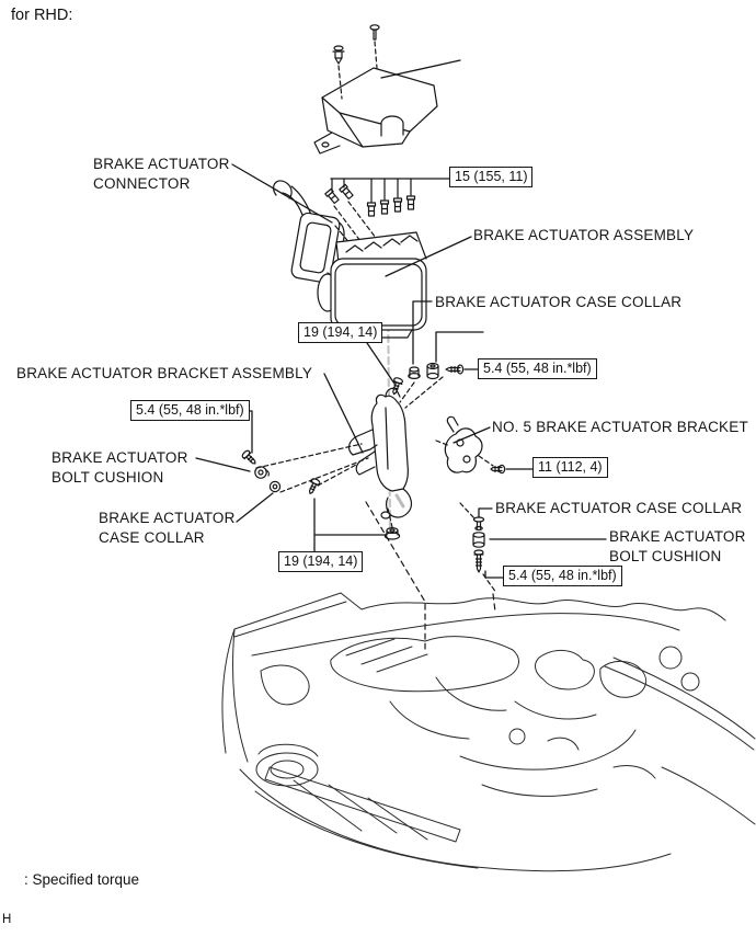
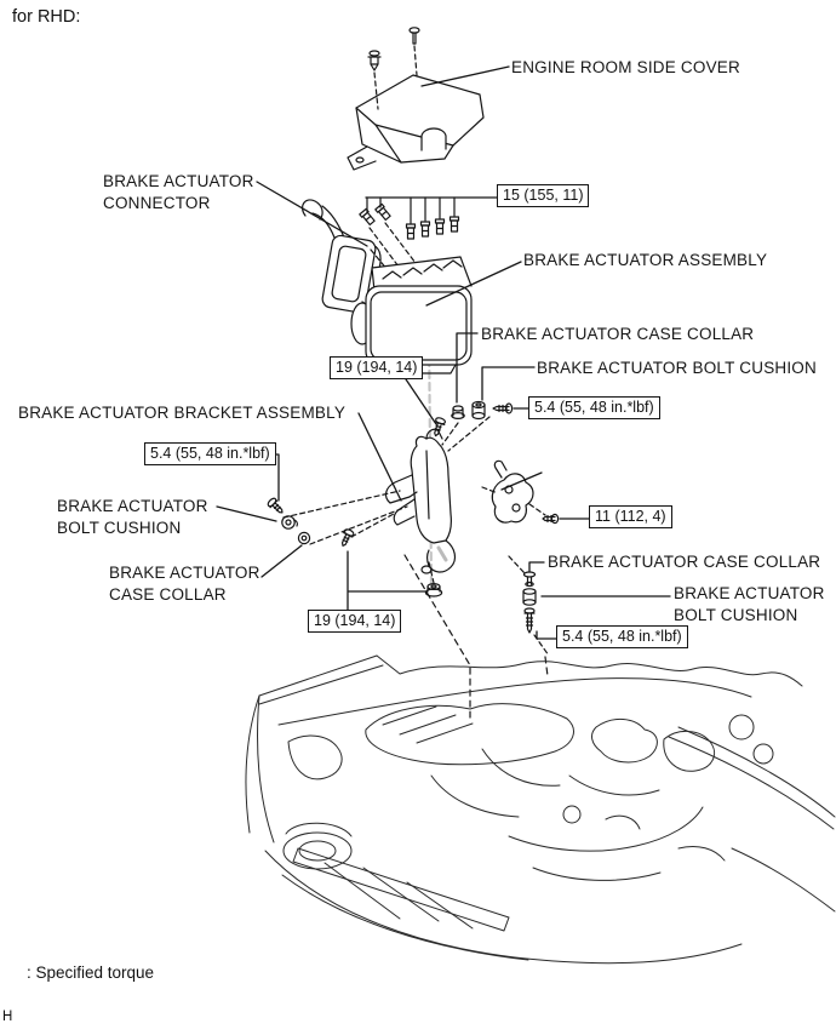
  for RHD:
+ ENGINE ROOM SIDE COVER
  BRAKE ACTUATOR
  CONNECTOR
  BRAKE ACTUATOR ASSEMBLY
  BRAKE ACTUATOR CASE COLLAR
+ BRAKE ACTUATOR BOLT CUSHION
  BRAKE ACTUATOR BRACKET ASSEMBLY
- NO. 5 BRAKE ACTUATOR BRACKET
  BRAKE ACTUATOR
  BOLT CUSHION
  BRAKE ACTUATOR
  CASE COLLAR
  BRAKE ACTUATOR CASE COLLAR
  BRAKE ACTUATOR
  BOLT CUSHION
  15 (155, 11)
  19 (194, 14)
  5.4 (55, 48 in.*lbf)
  5.4 (55, 48 in.*lbf)
  11 (112, 4)
  19 (194, 14)
  5.4 (55, 48 in.*lbf)
  : Specified torque
  H
